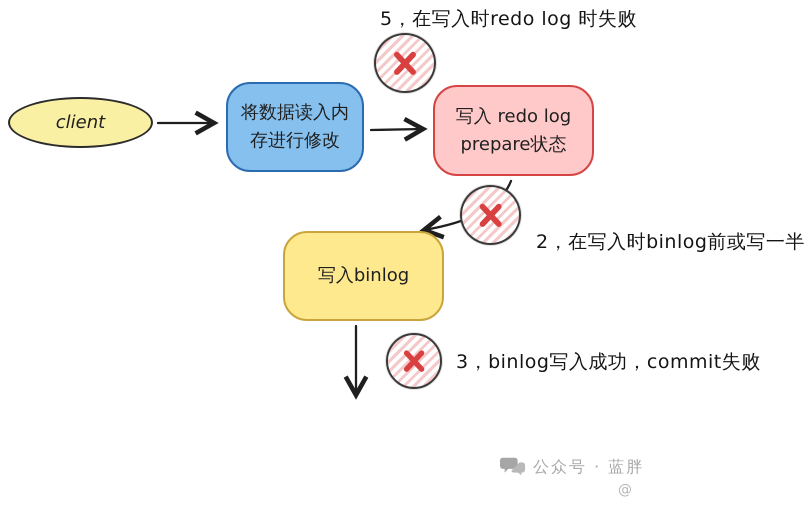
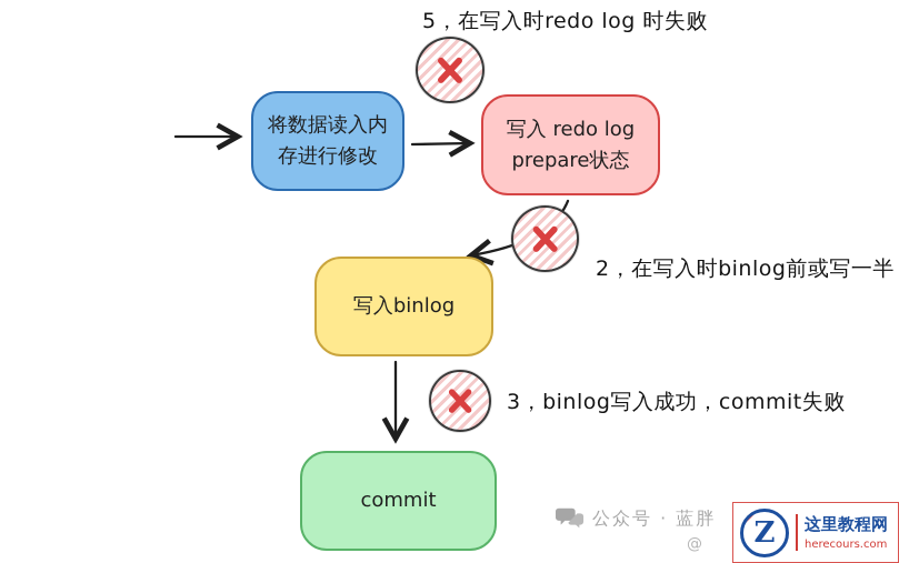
  5，在写入时redo log 时失败
  2，在写入时binlog前或写一半
  3，binlog写入成功，commit失败
- client
  将数据读入内存进行修改
  写入 redo log prepare状态
  写入binlog
+ commit
  公众号 · 蓝胖
  @
+ Z
+ 这里教程网
+ herecours.com
